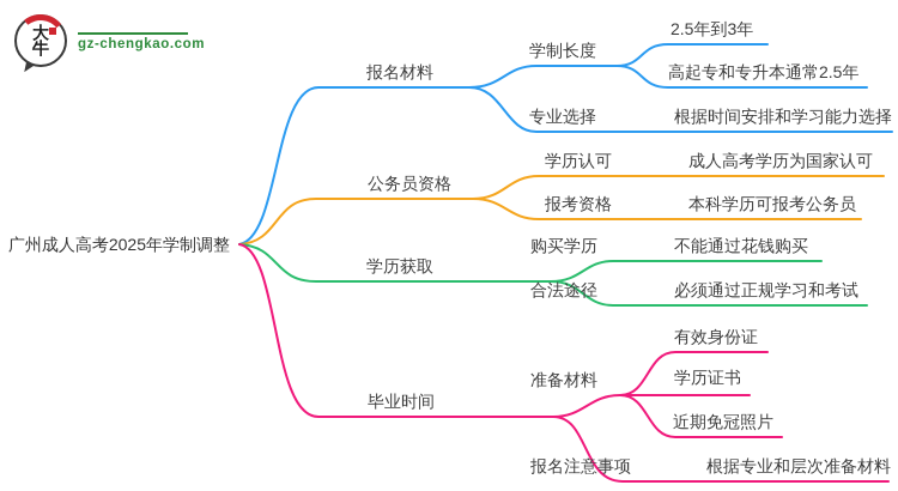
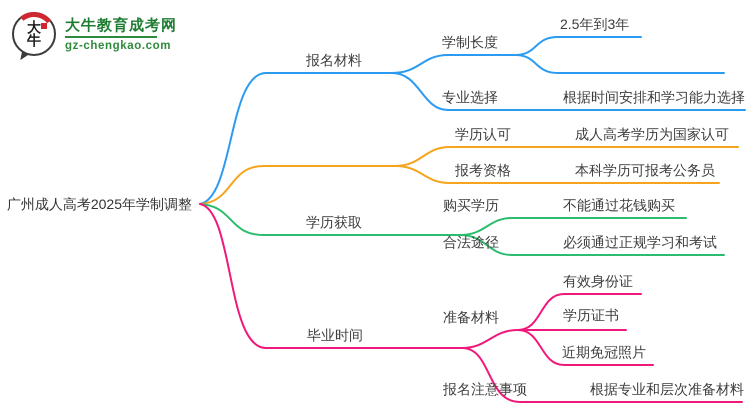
  广州成人高考2025年学制调整
  报名材料
  学制长度
  2.5年到3年
- 高起专和专升本通常2.5年
  专业选择
  根据时间安排和学习能力选择
- 公务员资格
  学历认可
  成人高考学历为国家认可
  报考资格
  本科学历可报考公务员
  学历获取
  购买学历
  不能通过花钱购买
  合法途径
  必须通过正规学习和考试
  毕业时间
  准备材料
  有效身份证
  学历证书
  近期免冠照片
  报名注意事项
  根据专业和层次准备材料
  大
  牛
+ 大牛教育成考网
  gz-chengkao.com
